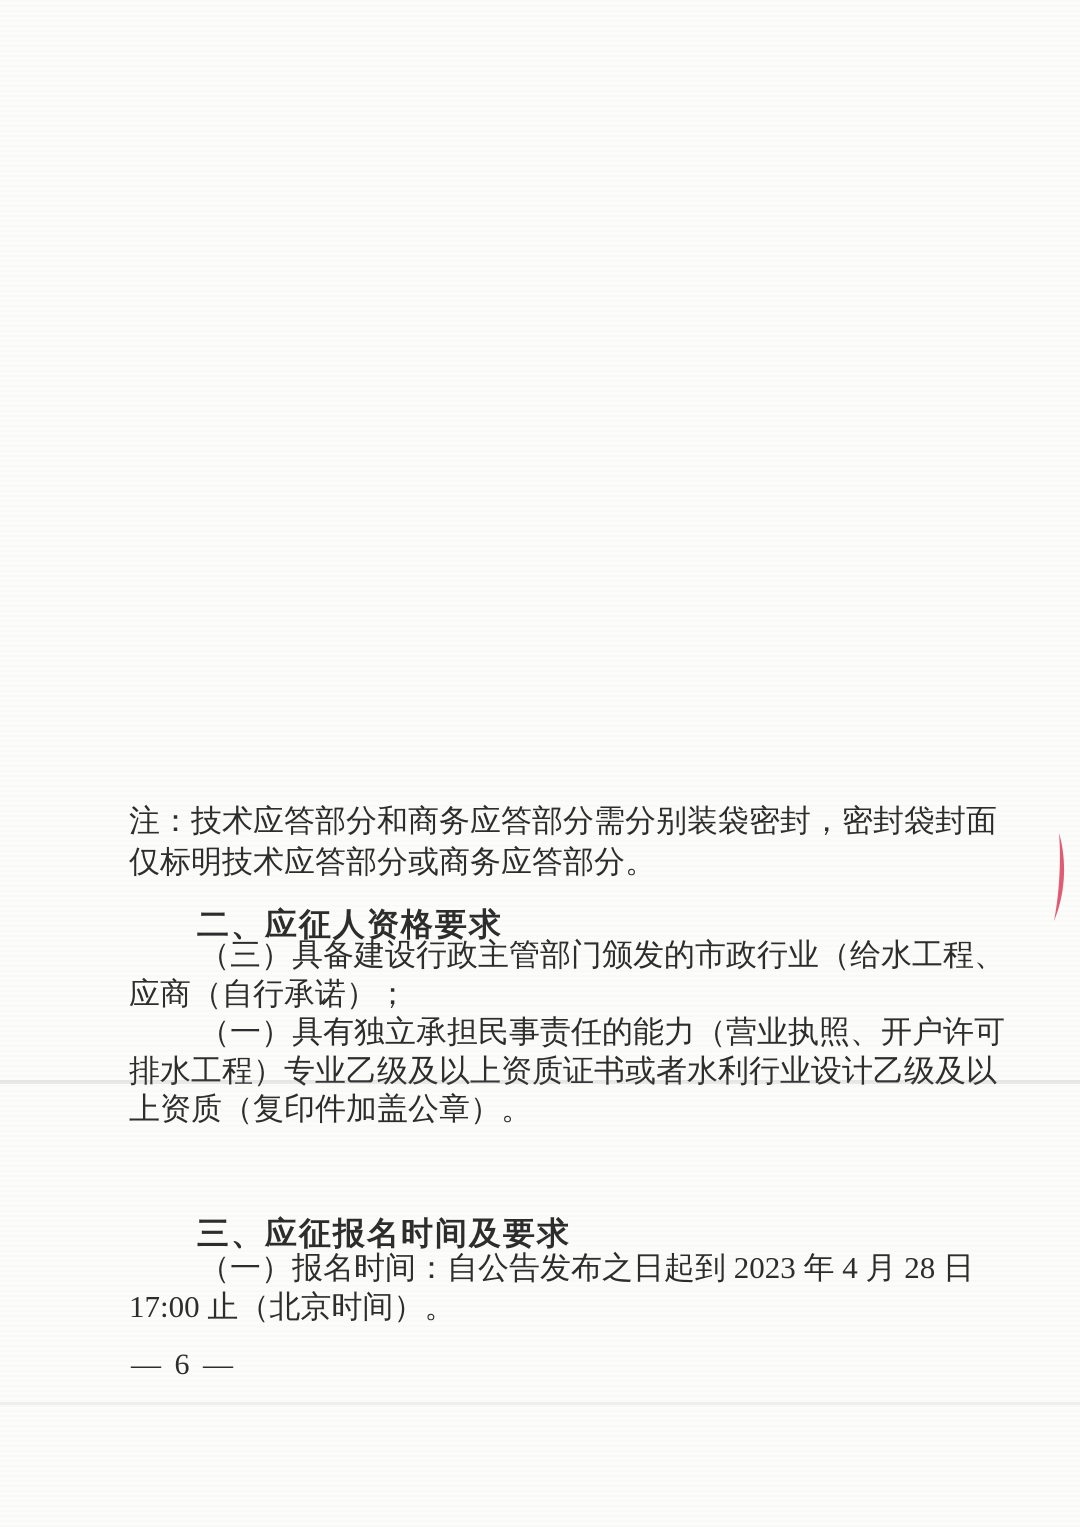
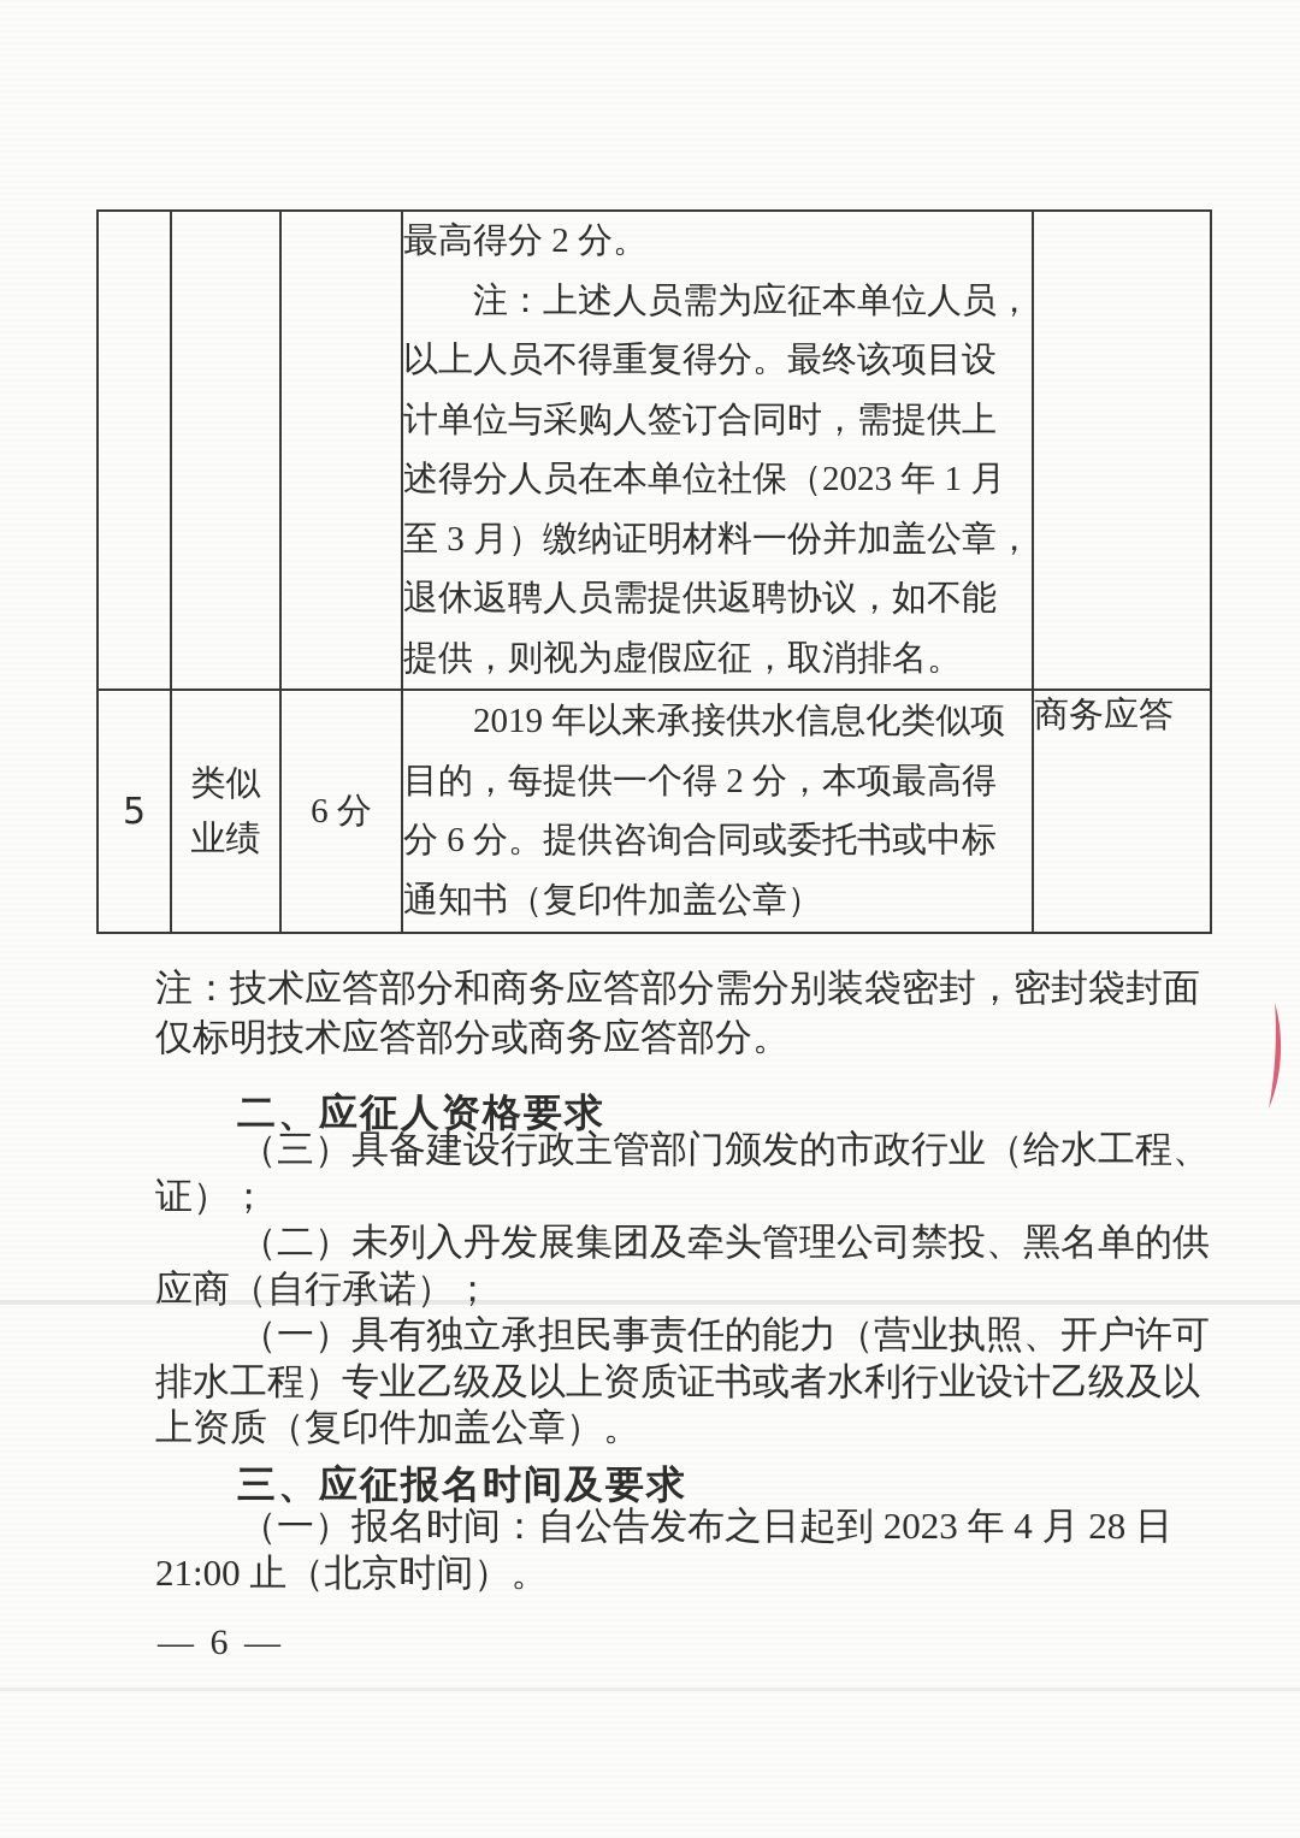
+ 			最高得分 2 分。注：上述人员需为应征本单位人员，以上人员不得重复得分。最终该项目设计单位与采购人签订合同时，需提供上述得分人员在本单位社保（2023 年 1 月至 3 月）缴纳证明材料一份并加盖公章，退休返聘人员需提供返聘协议，如不能提供，则视为虚假应征，取消排名。
+ 5	类似业绩	6 分	2019 年以来承接供水信息化类似项目的，每提供一个得 2 分，本项最高得分 6 分。提供咨询合同或委托书或中标通知书（复印件加盖公章）	商务应答
  注：技术应答部分和商务应答部分需分别装袋密封，密封袋封面
  仅标明技术应答部分或商务应答部分。
  二、应征人资格要求
  （三）具备建设行政主管部门颁发的市政行业（给水工程、
+ 证）；
+ （二）未列入丹发展集团及牵头管理公司禁投、黑名单的供
  应商（自行承诺）；
  （一）具有独立承担民事责任的能力（营业执照、开户许可
  排水工程）专业乙级及以上资质证书或者水利行业设计乙级及以
  上资质（复印件加盖公章）。
  三、应征报名时间及要求
  （一）报名时间：自公告发布之日起到 2023 年 4 月 28 日
- 17:00 止（北京时间）。
+ 21:00 止（北京时间）。
  — 6 —
